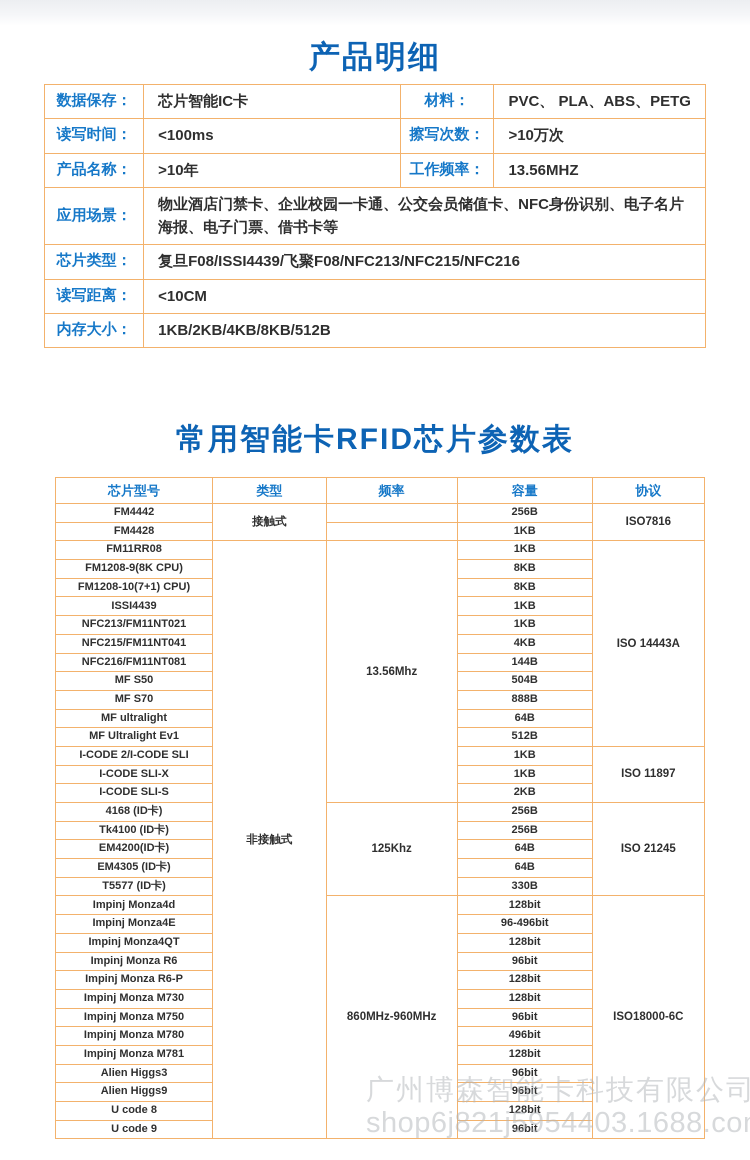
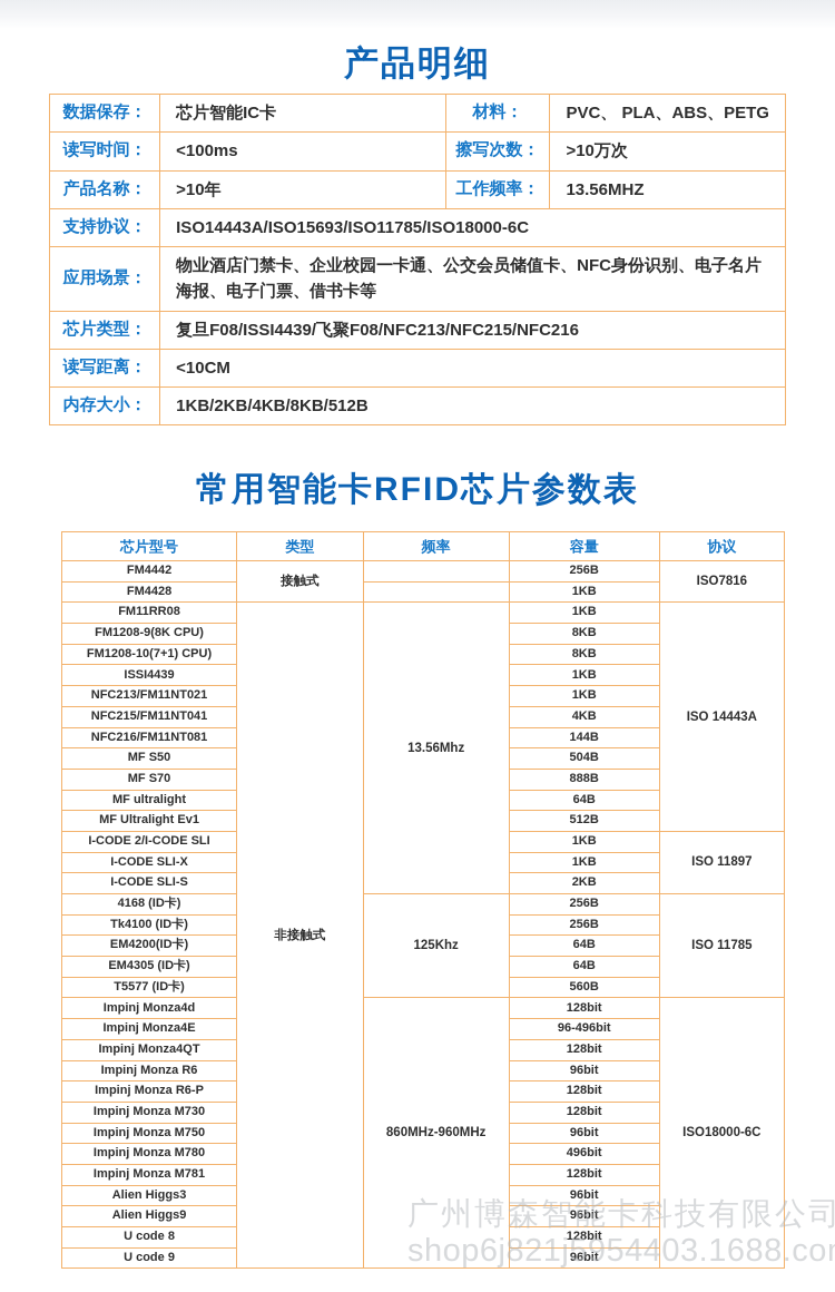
  产品明细
  数据保存：	芯片智能IC卡	材料：	PVC、 PLA、ABS、PETG
  读写时间：	<100ms	擦写次数：	>10万次
  产品名称：	>10年	工作频率：	13.56MHZ
+ 支持协议：	ISO14443A/ISO15693/ISO11785/ISO18000-6C
  应用场景：	物业酒店门禁卡、企业校园一卡通、公交会员储值卡、NFC身份识别、电子名片海报、电子门票、借书卡等
  芯片类型：	复旦F08/ISSI4439/飞聚F08/NFC213/NFC215/NFC216
  读写距离：	<10CM
  内存大小：	1KB/2KB/4KB/8KB/512B
  常用智能卡RFID芯片参数表
  芯片型号	类型	频率	容量	协议
  FM4442	接触式		256B	ISO7816
  FM4428		1KB
  FM11RR08	非接触式	13.56Mhz	1KB	ISO 14443A
  FM1208-9(8K CPU)	8KB
  FM1208-10(7+1) CPU)	8KB
  ISSI4439	1KB
  NFC213/FM11NT021	1KB
  NFC215/FM11NT041	4KB
  NFC216/FM11NT081	144B
  MF S50	504B
  MF S70	888B
  MF ultralight	64B
  MF Ultralight Ev1	512B
  I-CODE 2/I-CODE SLI	1KB	ISO 11897
  I-CODE SLI-X	1KB
  I-CODE SLI-S	2KB
- 4168 (ID卡)	125Khz	256B	ISO 21245
+ 4168 (ID卡)	125Khz	256B	ISO 11785
  Tk4100 (ID卡)	256B
  EM4200(ID卡)	64B
  EM4305 (ID卡)	64B
- T5577 (ID卡)	330B
+ T5577 (ID卡)	560B
  Impinj Monza4d	860MHz-960MHz	128bit	ISO18000-6C
  Impinj Monza4E	96-496bit
  Impinj Monza4QT	128bit
  Impinj Monza R6	96bit
  Impinj Monza R6-P	128bit
  Impinj Monza M730	128bit
  Impinj Monza M750	96bit
  Impinj Monza M780	496bit
  Impinj Monza M781	128bit
  Alien Higgs3	96bit
  Alien Higgs9	96bit
  U code 8	128bit
  U code 9	96bit
  广州博森智能卡科技有限公司
  shop6j821j5954403.1688.co
